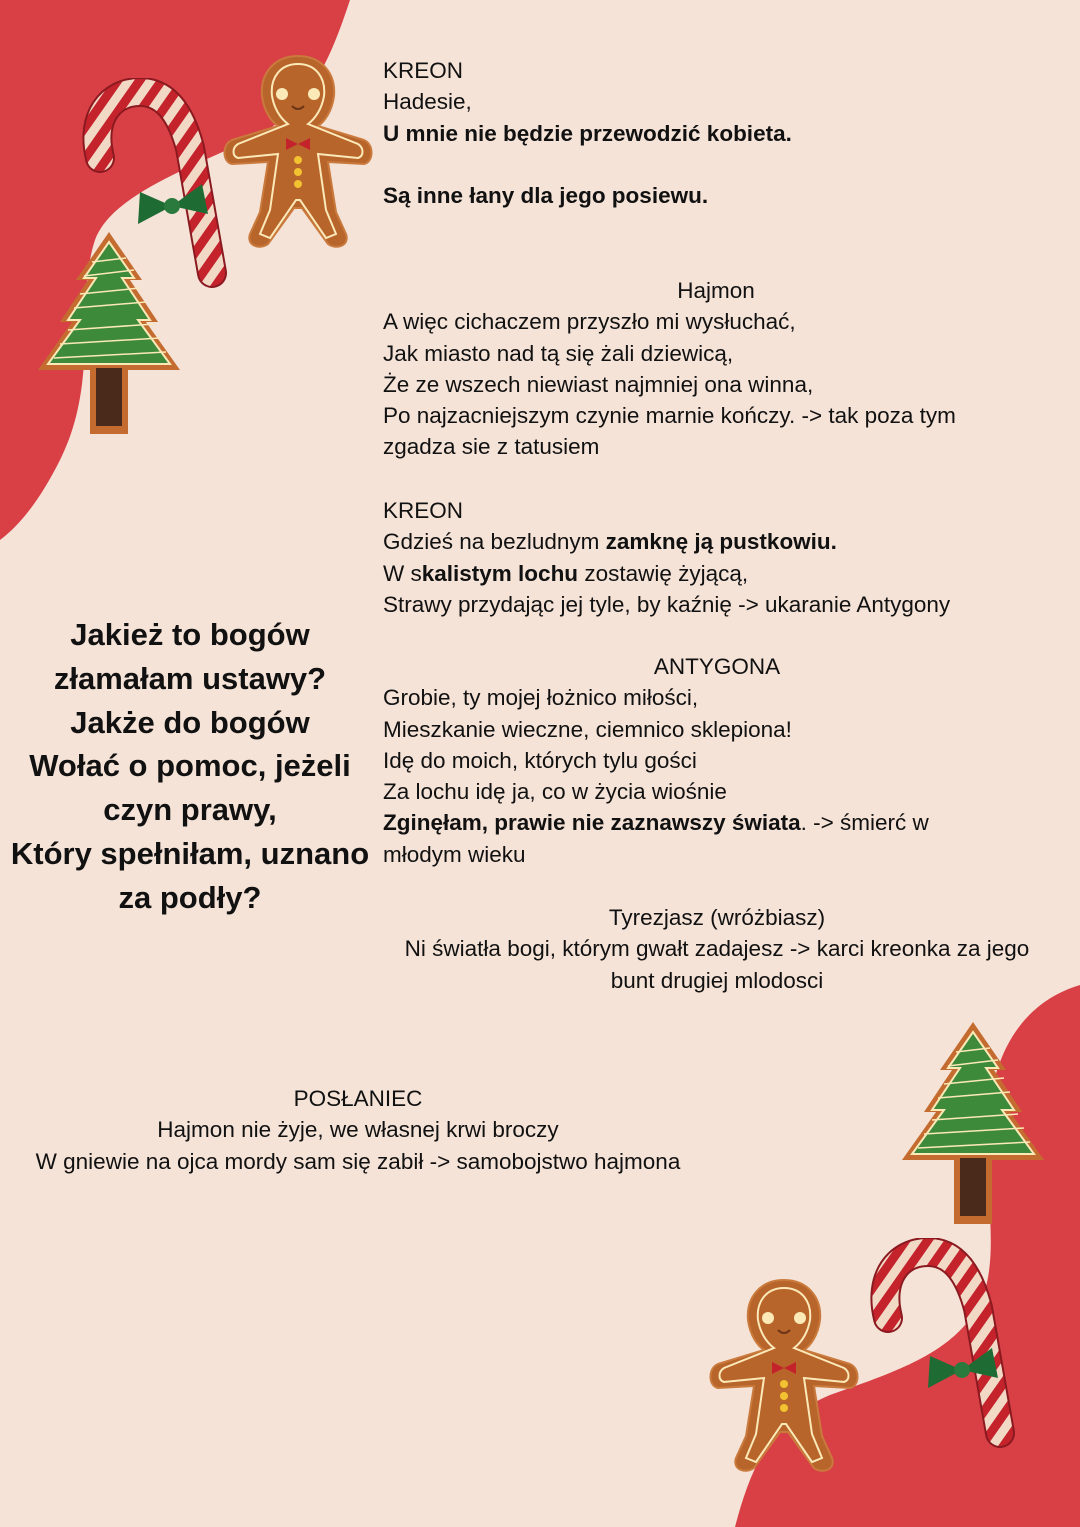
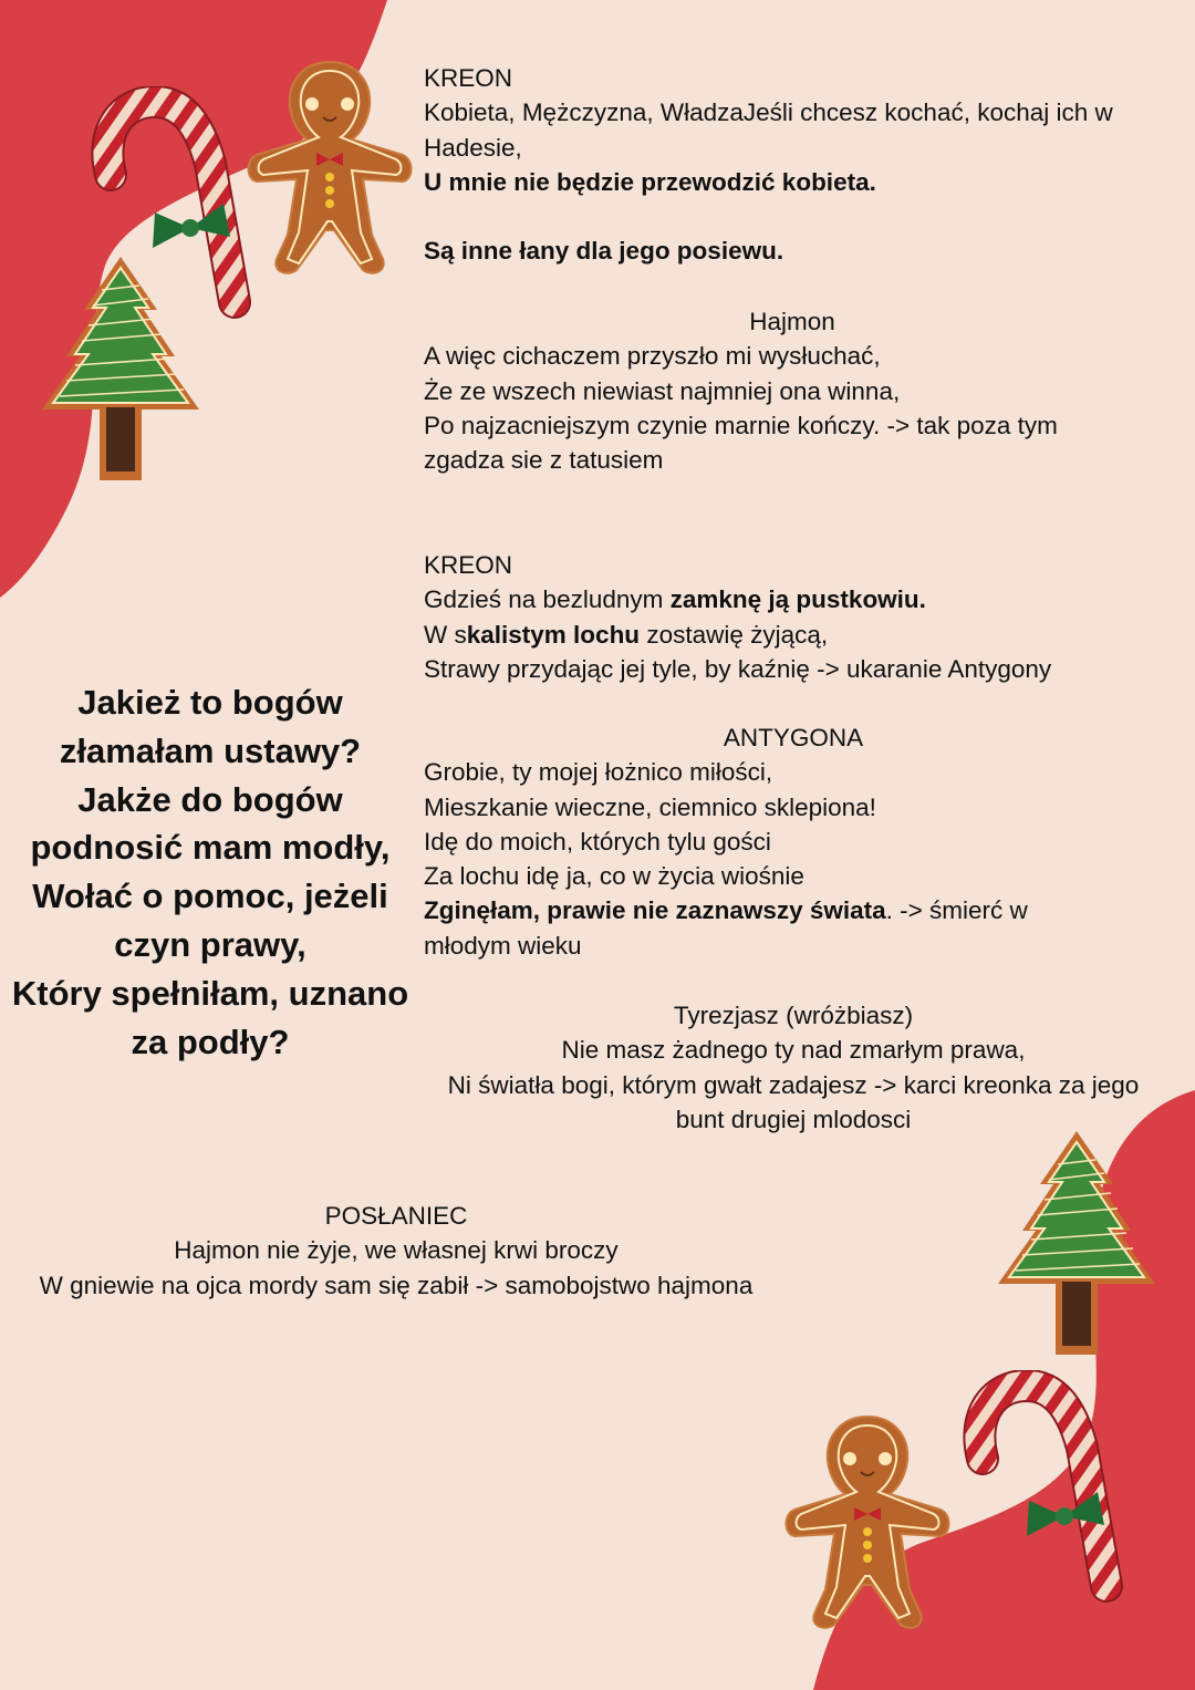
  Jakież to bogów
  złamałam ustawy?
  Jakże do bogów
+ podnosić mam modły,
  Wołać o pomoc, jeżeli
  czyn prawy,
  Który spełniłam, uznano
  za podły?
  KREON
+ Kobieta, Mężczyzna, WładzaJeśli chcesz kochać, kochaj ich w
  Hadesie,
  U mnie nie będzie przewodzić kobieta.
  Są inne łany dla jego posiewu.
  Hajmon
  A więc cichaczem przyszło mi wysłuchać,
- Jak miasto nad tą się żali dziewicą,
  Że ze wszech niewiast najmniej ona winna,
  Po najzacniejszym czynie marnie kończy. -> tak poza tym
  zgadza sie z tatusiem
  KREON
  Gdzieś na bezludnym zamknę ją pustkowiu.
  W skalistym lochu zostawię żyjącą,
  Strawy przydając jej tyle, by kaźnię -> ukaranie Antygony
  ANTYGONA
  Grobie, ty mojej łożnico miłości,
  Mieszkanie wieczne, ciemnico sklepiona!
  Idę do moich, których tylu gości
  Za lochu idę ja, co w życia wiośnie
  Zginęłam, prawie nie zaznawszy świata. -> śmierć w
  młodym wieku
  Tyrezjasz (wróżbiasz)
+ Nie masz żadnego ty nad zmarłym prawa,
  Ni światła bogi, którym gwałt zadajesz -> karci kreonka za jego
  bunt drugiej mlodosci
  POSŁANIEC
  Hajmon nie żyje, we własnej krwi broczy
  W gniewie na ojca mordy sam się zabił -> samobojstwo hajmona
